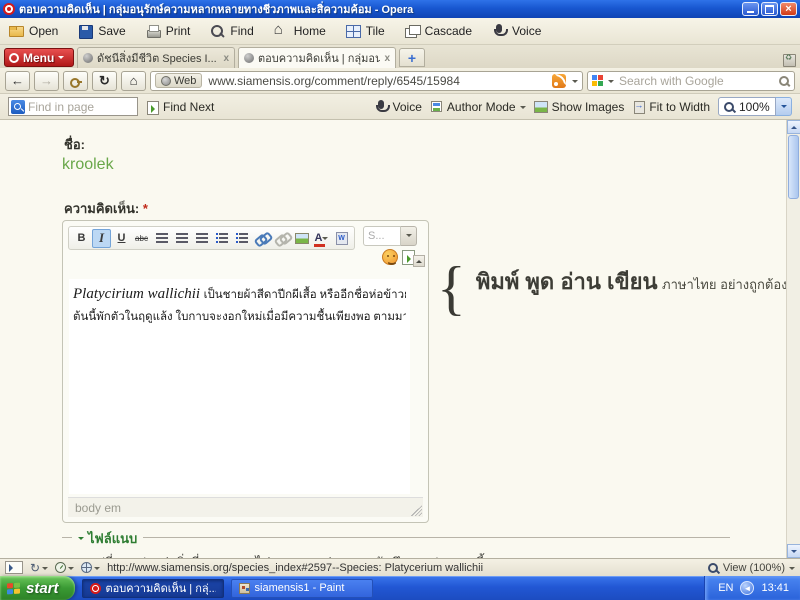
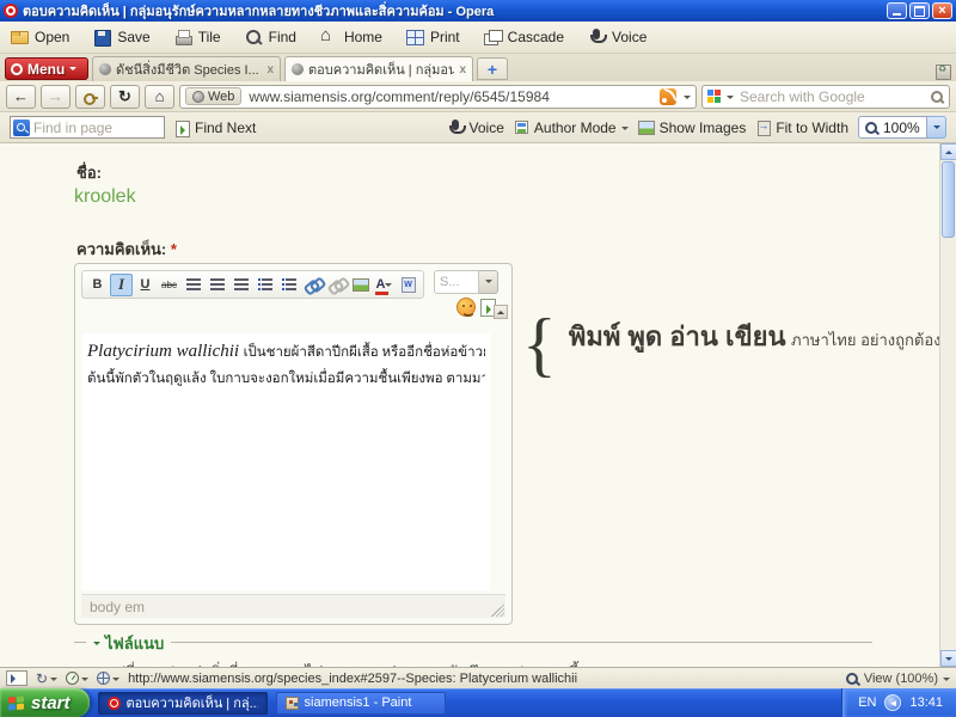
  ตอบความคิดเห็น | กลุ่มอนุรักษ์ความหลากหลายทางชีวภาพและสิ่ความค้อม - Opera
  Open
  Save
- Print
+ Tile
  Find
  Home
- Tile
+ Print
  Cascade
  Voice
  Menu
  ดัชนีสิ่งมีชีวิต Species I...
  x
  ตอบความคิดเห็น | กลุ่มอนุ
  x
  +
  ←
  →
  ↻
  ⌂
  Web
  www.siamensis.org/comment/reply/6545/15984
  Search with Google
  Find in page
  Find Next
  Voice
  Author Mode
  Show Images
  Fit to Width
  100%
  ชื่อ:
  kroolek
  ความคิดเห็น: *
  B
  I
  U
  abc
  A
  S...
  Platycirium wallichii เป็นชายผ้าสีดาปีกผีเสื้อ หรืออีกชื่อห่อข้าว
  ต้นนี้พักตัวในฤดูแล้ง ใบกาบจะงอกใหม่เมื่อมีความชื้นเพียงพอ ตามมา
  body em
  {
  พิมพ์ พูด อ่าน เขียน ภาษาไทย อย่างถูกต้อง
  ไฟล์แนบ
  ↻
  http://www.siamensis.org/species_index#2597--Species: Platycerium wallichii
  View (100%)
  start
  ตอบความคิดเห็น | กลุ่..
  siamensis1 - Paint
  EN
  ◄
  13:41
